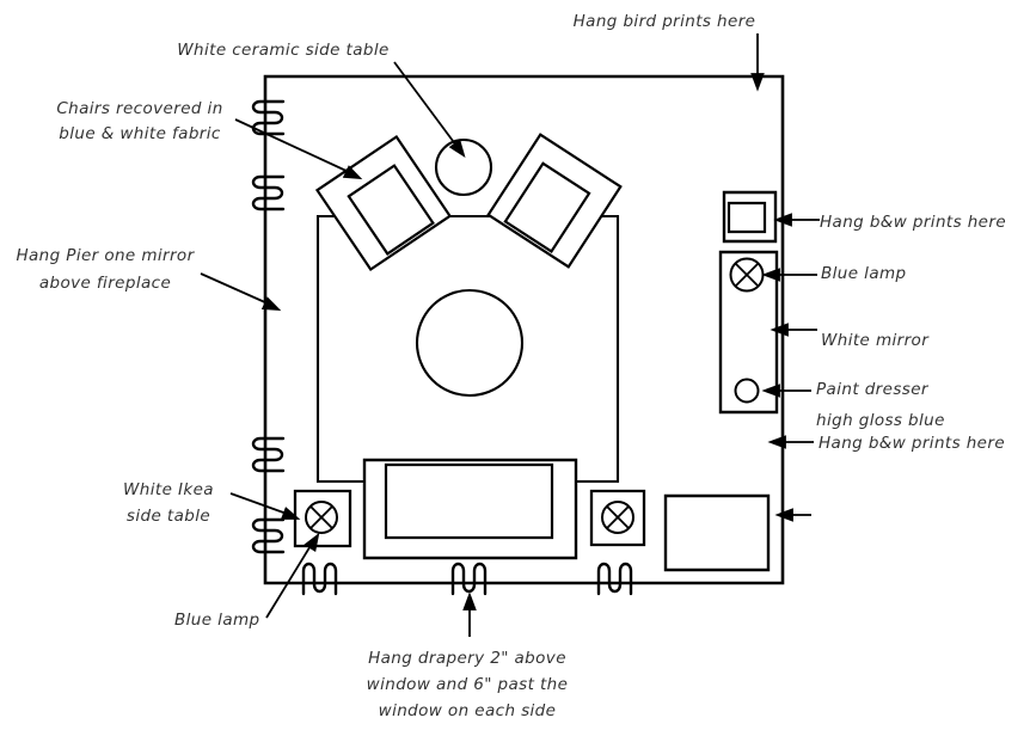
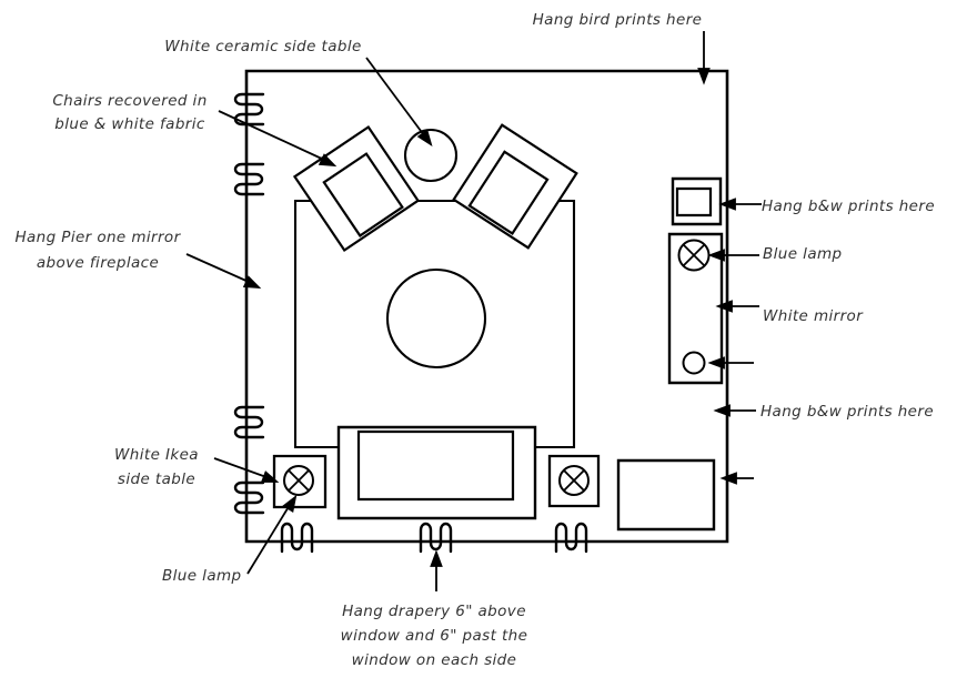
  White ceramic side table
  Hang bird prints here
  Chairs recovered in
  blue & white fabric
  Hang Pier one mirror
  above fireplace
  Hang b&w prints here
  Blue lamp
  White mirror
- Paint dresser
- high gloss blue
  Hang b&w prints here
  White Ikea
  side table
  Blue lamp
- Hang drapery 2" above
+ Hang drapery 6" above
  window and 6" past the
  window on each side
